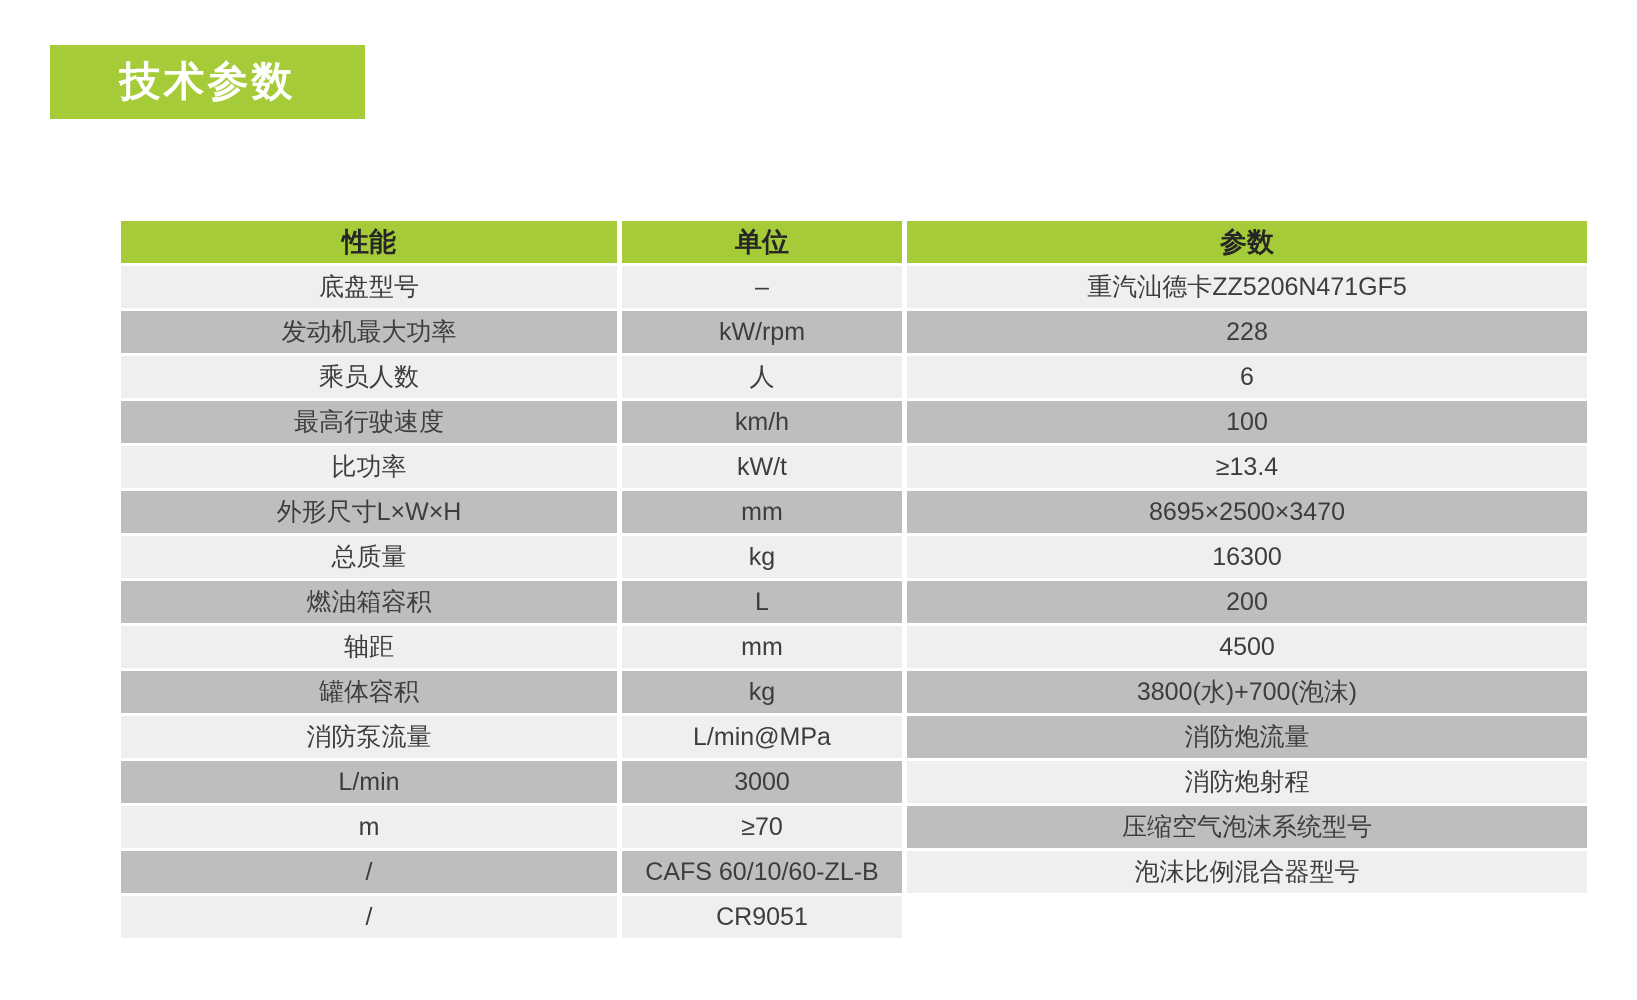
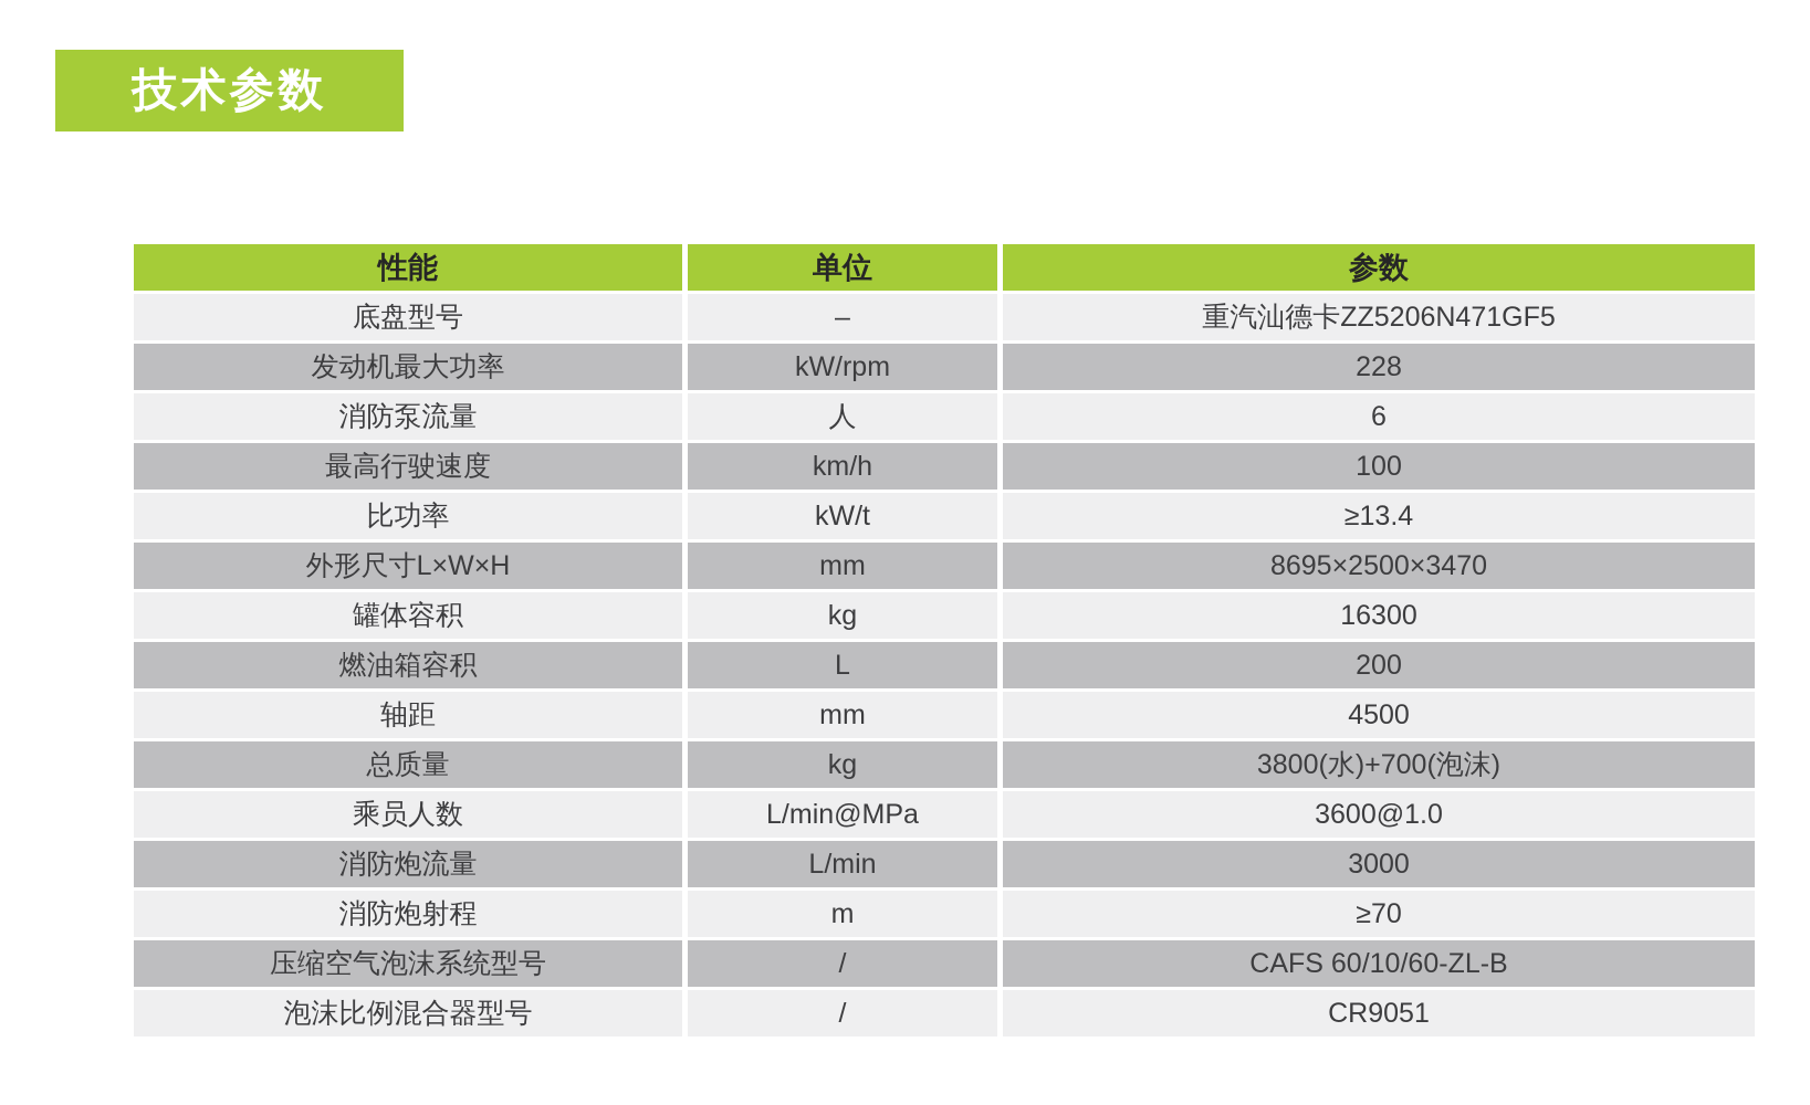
  技术参数
  性能
  单位
  参数
  底盘型号
  –
  重汽汕德卡ZZ5206N471GF5
  发动机最大功率
  kW/rpm
  228
- 乘员人数
+ 消防泵流量
  人
  6
  最高行驶速度
  km/h
  100
  比功率
  kW/t
  ≥13.4
  外形尺寸L×W×H
  mm
  8695×2500×3470
- 总质量
+ 罐体容积
  kg
  16300
  燃油箱容积
  L
  200
  轴距
  mm
  4500
- 罐体容积
+ 总质量
  kg
  3800(水)+700(泡沫)
- 消防泵流量
+ 乘员人数
  L/min@MPa
+ 3600@1.0
  消防炮流量
  L/min
  3000
  消防炮射程
  m
  ≥70
  压缩空气泡沫系统型号
  /
  CAFS 60/10/60-ZL-B
  泡沫比例混合器型号
  /
  CR9051
